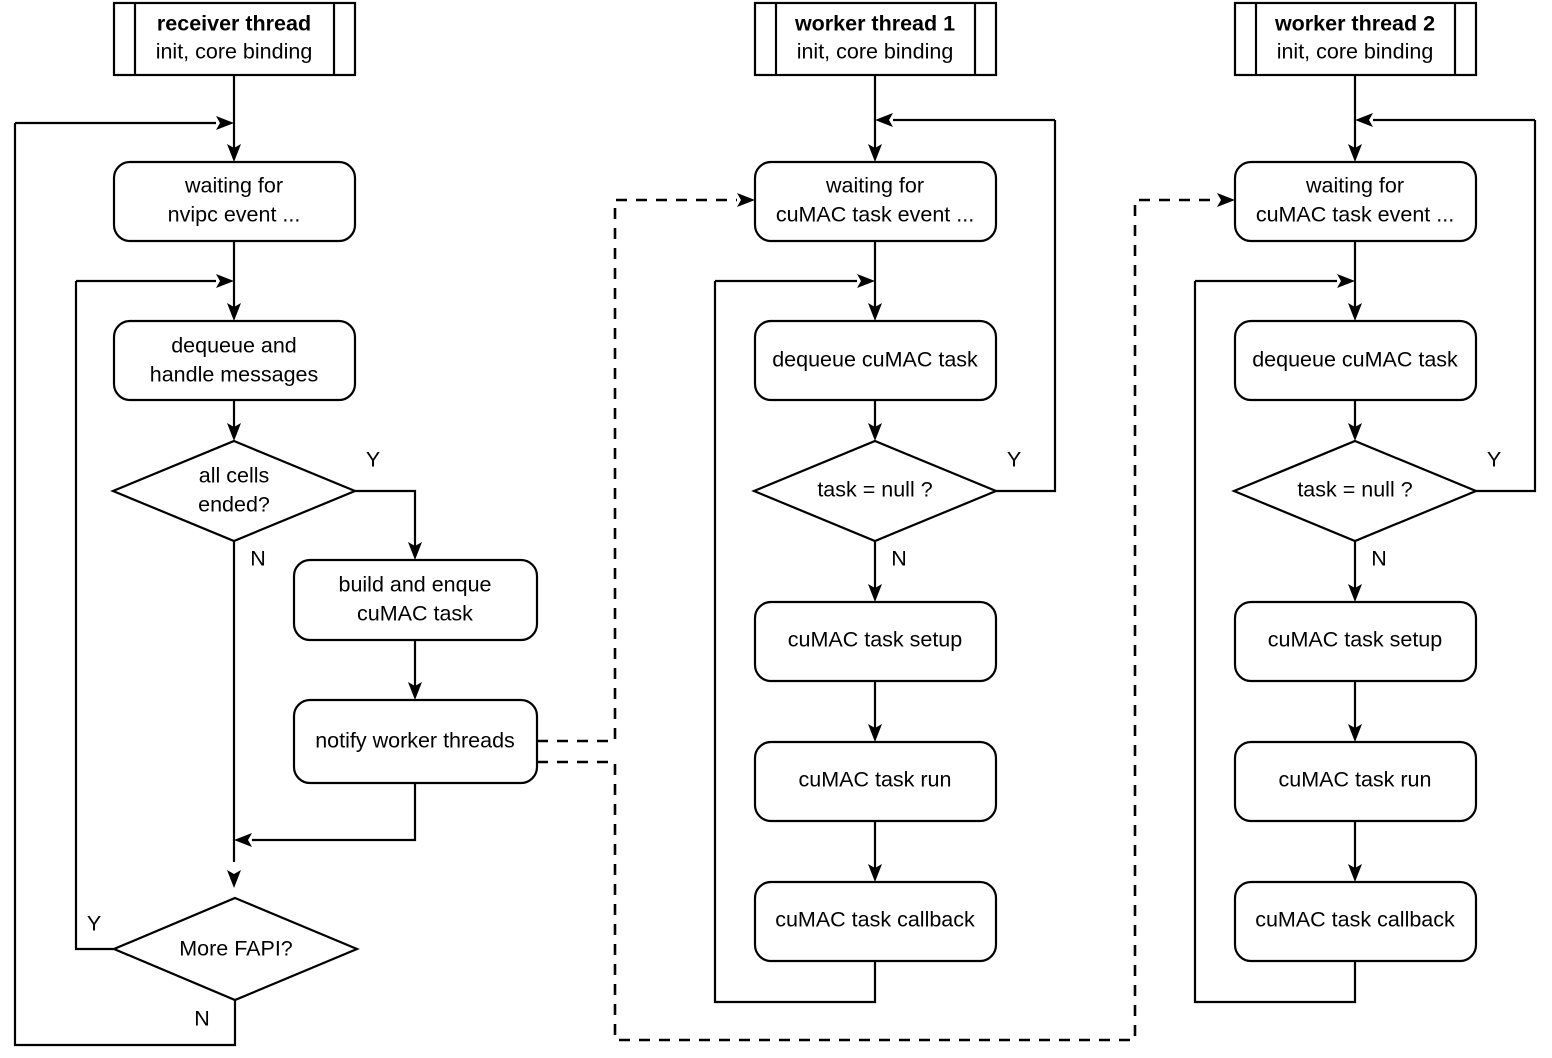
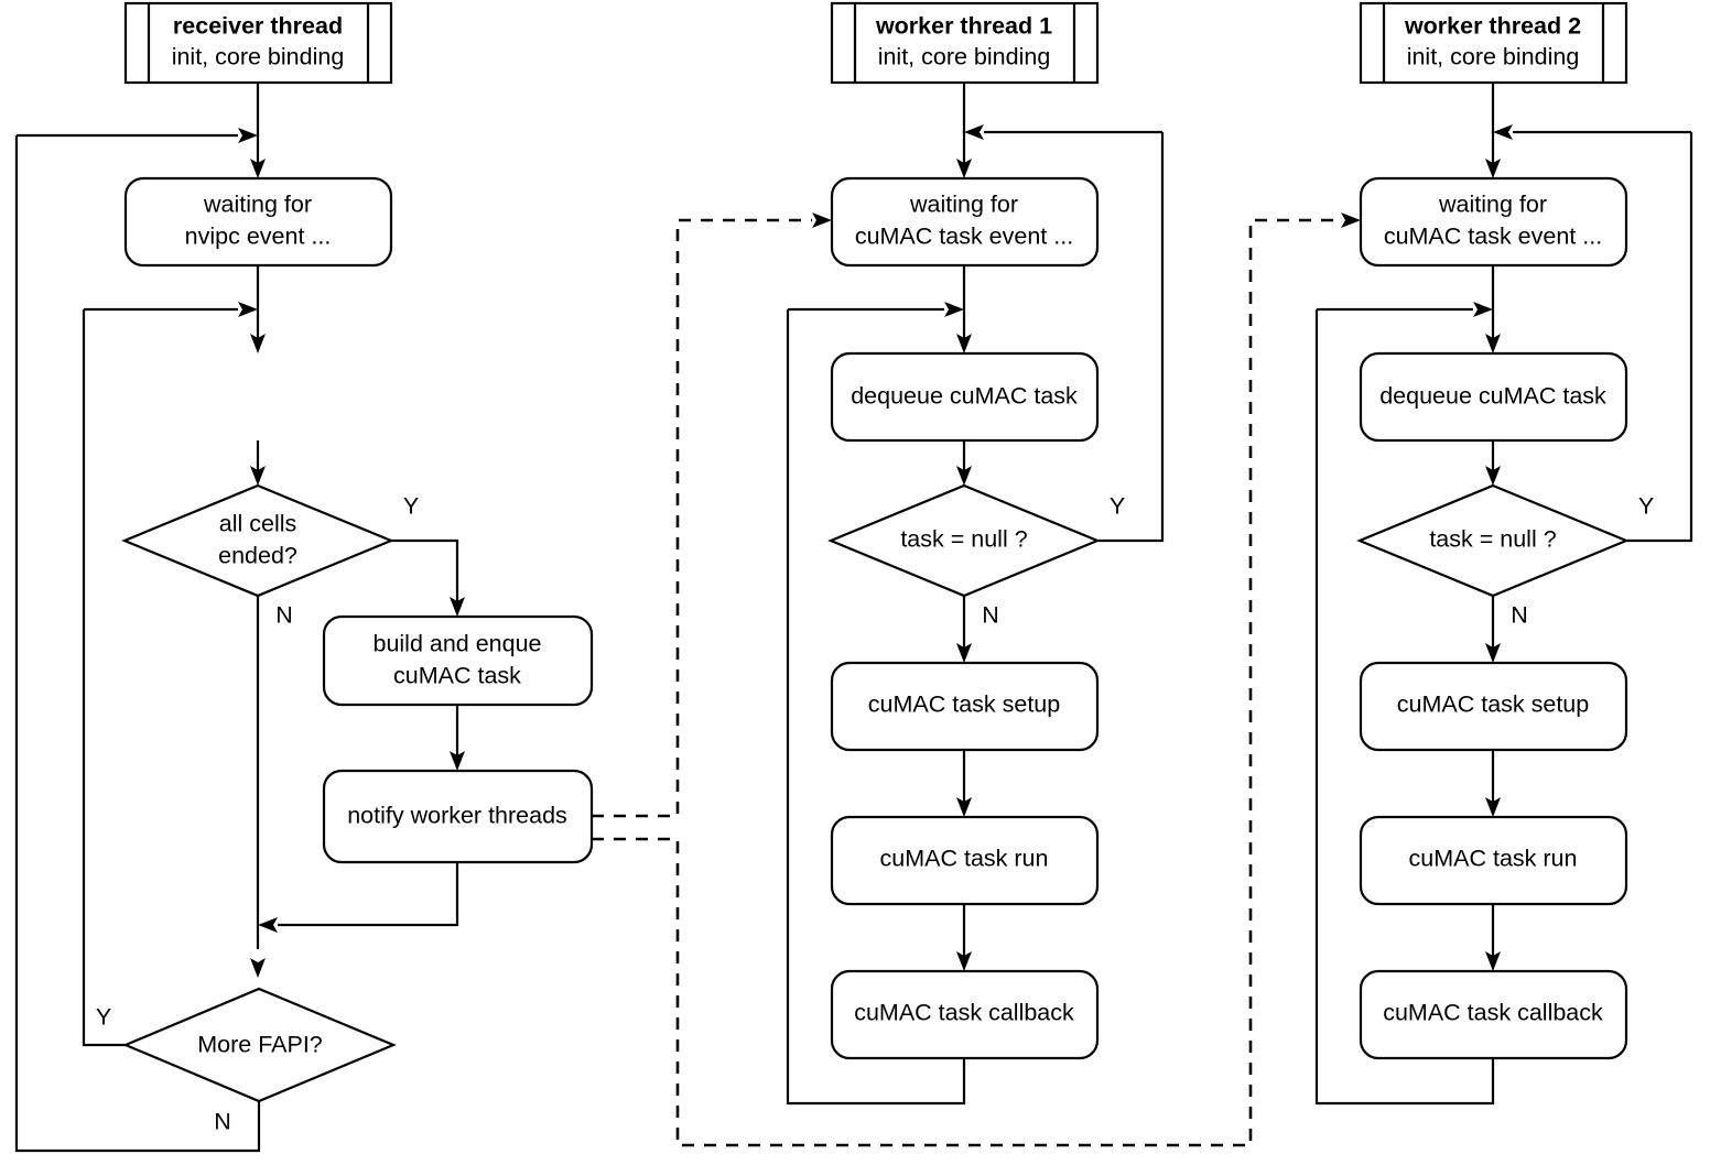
  receiver thread
  init, core binding
  waiting for
  nvipc event ...
- dequeue and
- handle messages
  all cells
  ended?
  Y
  N
  build and enque
  cuMAC task
  notify worker threads
  More FAPI?
  Y
  N
  worker thread 1
  init, core binding
  waiting for
  cuMAC task event ...
  dequeue cuMAC task
  task = null ?
  Y
  N
  cuMAC task setup
  cuMAC task run
  cuMAC task callback
  worker thread 2
  init, core binding
  waiting for
  cuMAC task event ...
  dequeue cuMAC task
  task = null ?
  Y
  N
  cuMAC task setup
  cuMAC task run
  cuMAC task callback
